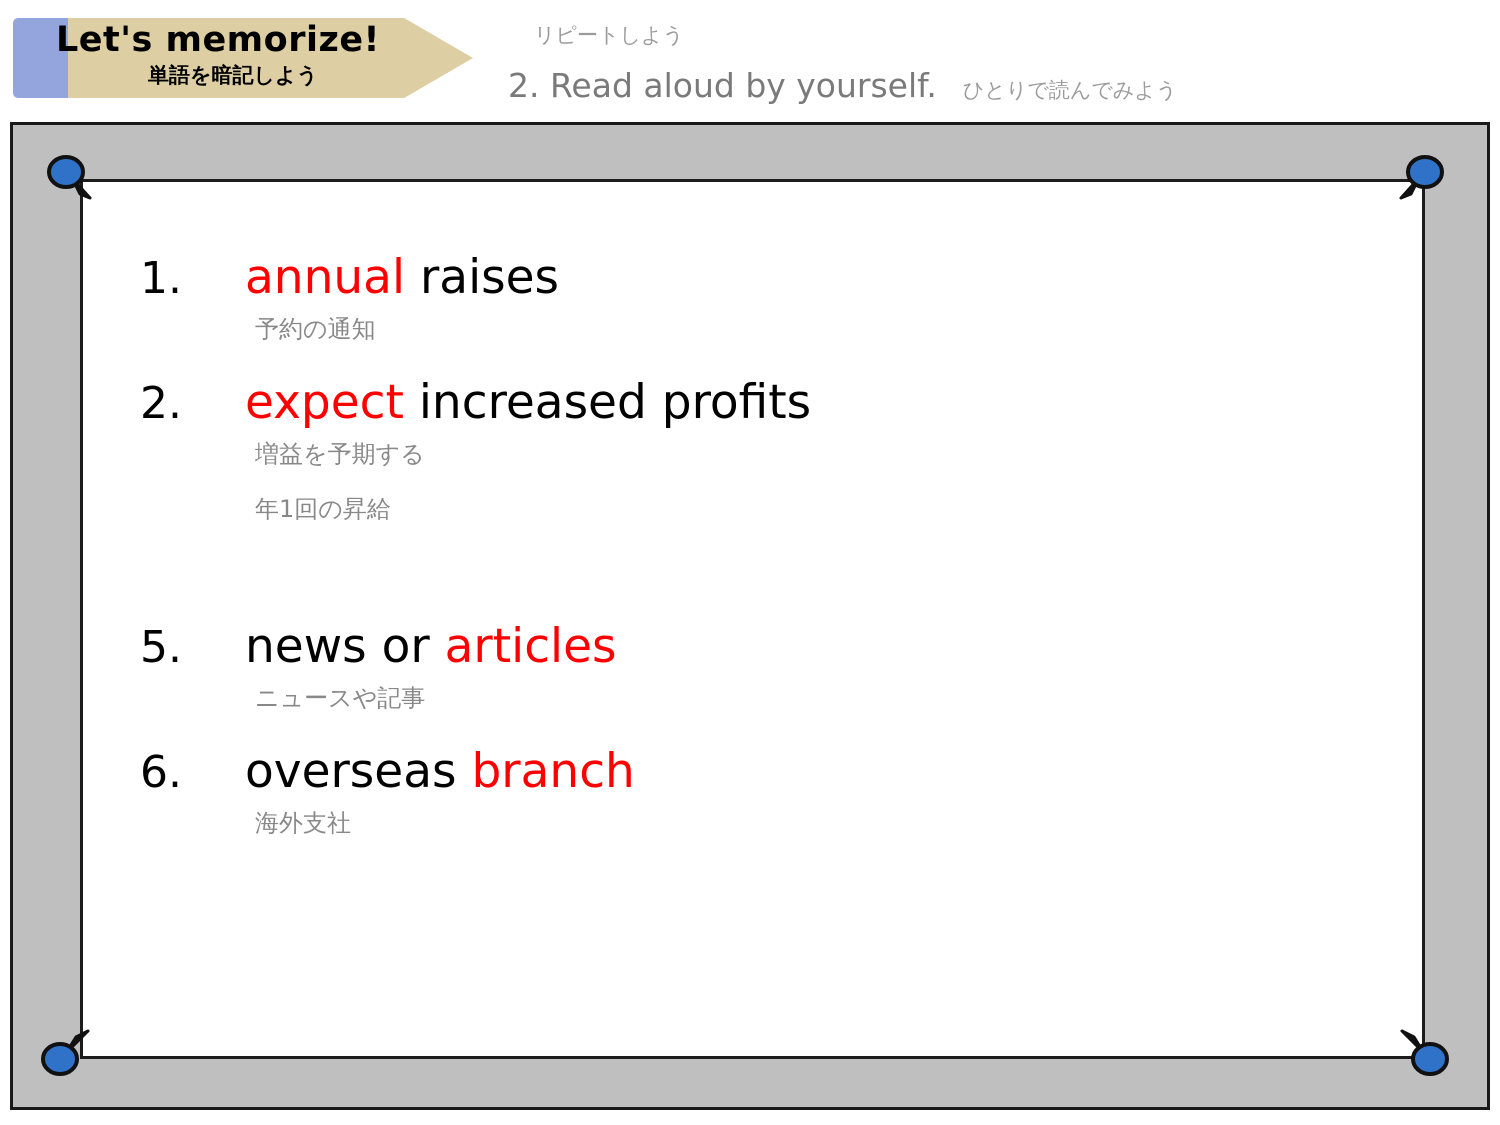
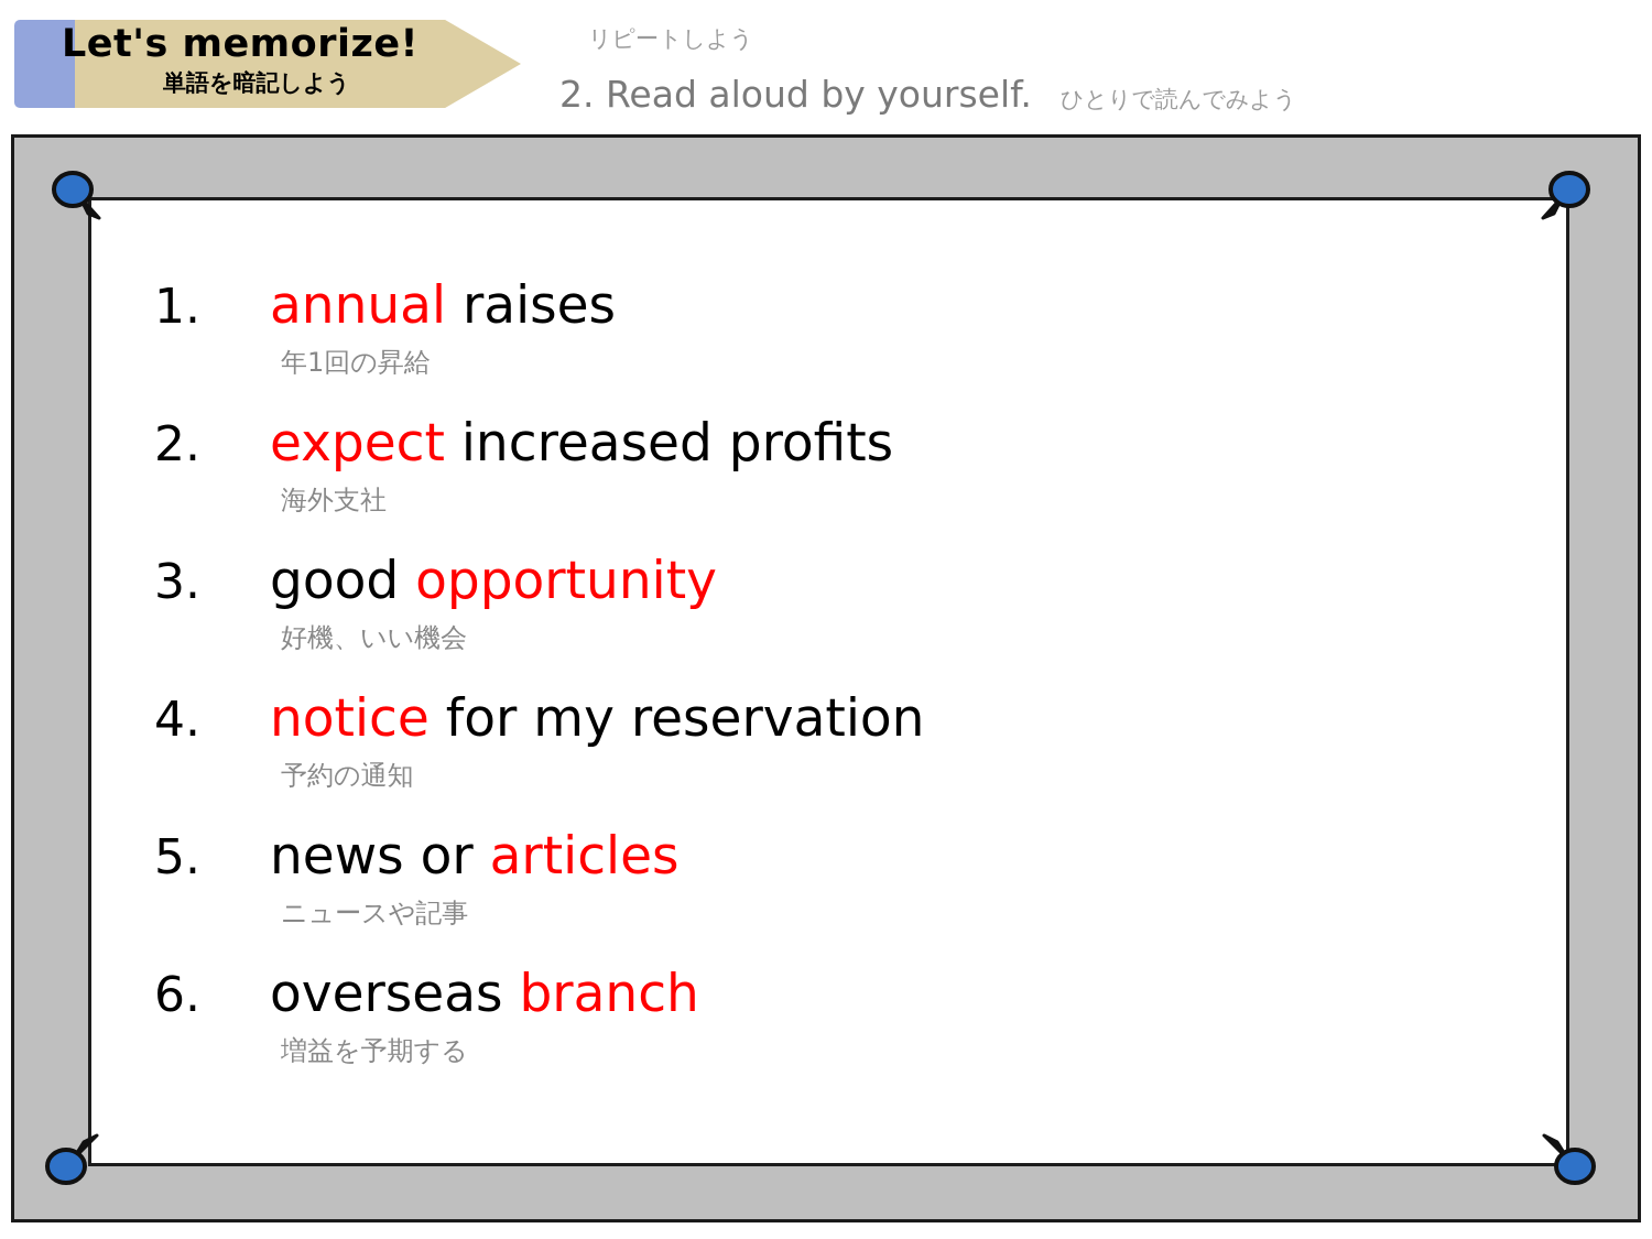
  Let's memorize!
  単語を暗記しよう
  リピートしよう
  2. Read aloud by yourself.
  ひとりで読んでみよう
  1.
  annual raises
- 予約の通知
+ 年1回の昇給
  2.
  expect increased profits
- 増益を予期する
+ 海外支社
+ 3.
+ good opportunity
+ 好機、いい機会
+ 4.
+ notice for my reservation
- 年1回の昇給
+ 予約の通知
  5.
  news or articles
  ニュースや記事
  6.
  overseas branch
- 海外支社
+ 増益を予期する
